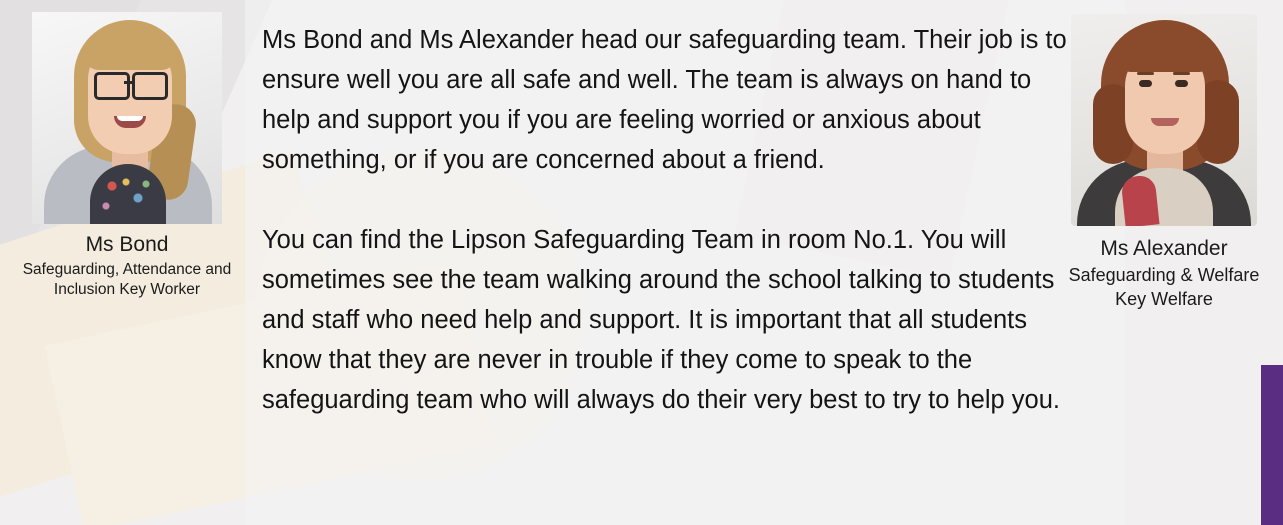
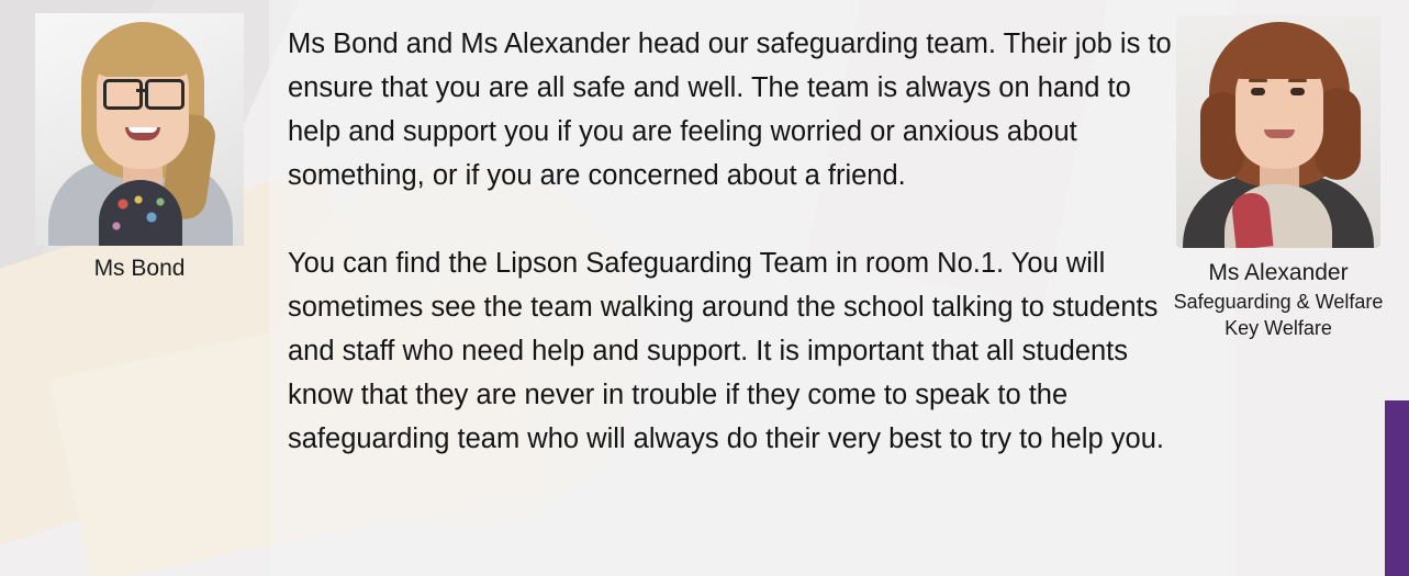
  Ms Bond
- Safeguarding, Attendance and Inclusion Key Worker
- Ms Bond and Ms Alexander head our safeguarding team. Their job is to ensure well you are all safe and well. The team is always on hand to help and support you if you are feeling worried or anxious about something, or if you are concerned about a friend.
+ Ms Bond and Ms Alexander head our safeguarding team. Their job is to ensure that you are all safe and well. The team is always on hand to help and support you if you are feeling worried or anxious about something, or if you are concerned about a friend.
  You can find the Lipson Safeguarding Team in room No.1. You will sometimes see the team walking around the school talking to students and staff who need help and support. It is important that all students know that they are never in trouble if they come to speak to the safeguarding team who will always do their very best to try to help you.
  Ms Alexander
  Safeguarding & Welfare Key Welfare
